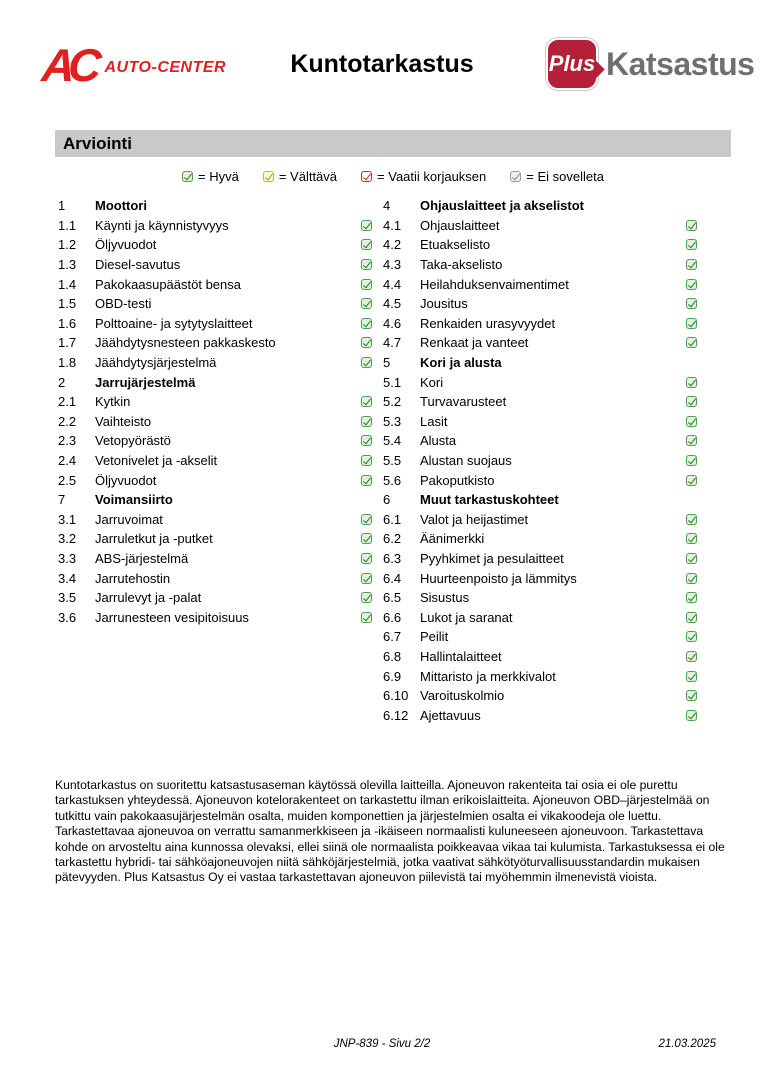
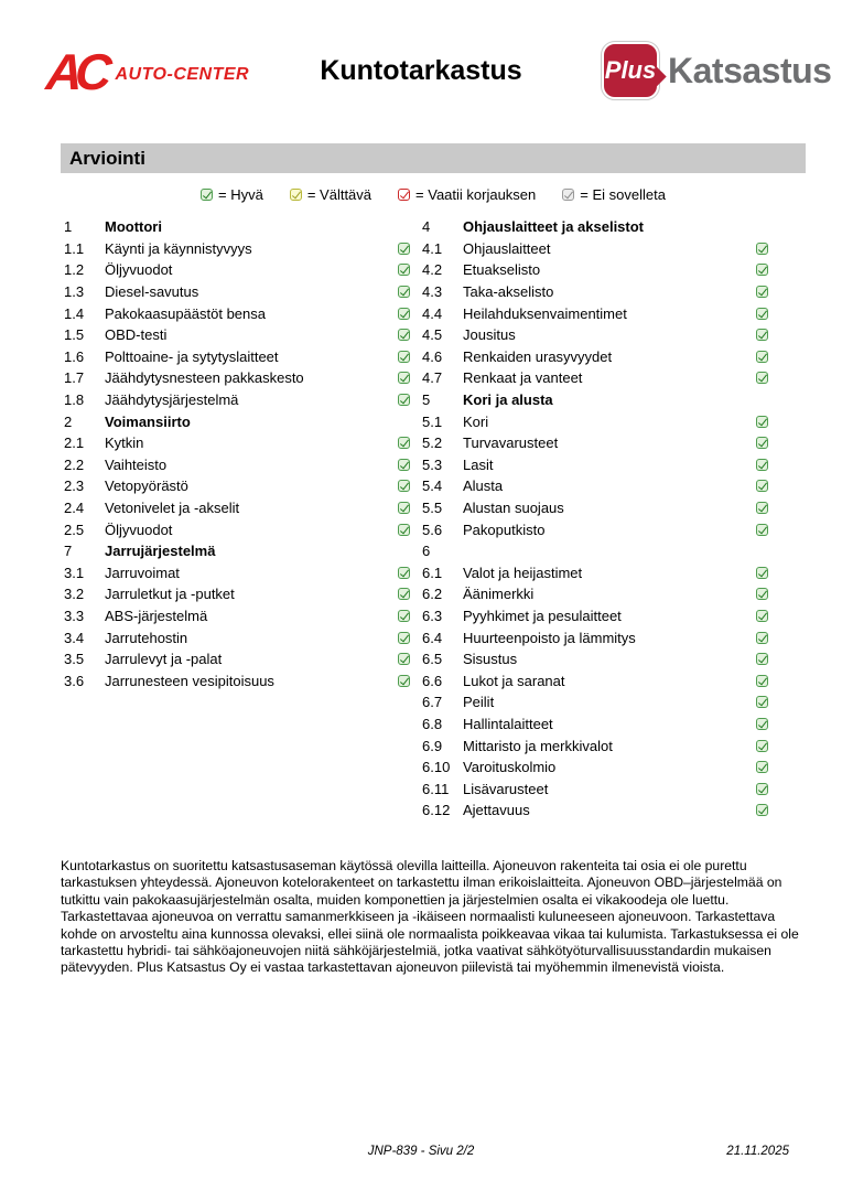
  AUTO-CENTER
  Kuntotarkastus
  Plus
  Katsastus
  Arviointi
  = Hyvä
  = Välttävä
  = Vaatii korjauksen
  = Ei sovelleta
  1
  Moottori
  1.1
  Käynti ja käynnistyvyys
  1.2
  Öljyvuodot
  1.3
  Diesel-savutus
  1.4
  Pakokaasupäästöt bensa
  1.5
  OBD-testi
  1.6
  Polttoaine- ja sytytyslaitteet
  1.7
  Jäähdytysnesteen pakkaskesto
  1.8
  Jäähdytysjärjestelmä
  2
- Jarrujärjestelmä
+ Voimansiirto
  2.1
  Kytkin
  2.2
  Vaihteisto
  2.3
  Vetopyörästö
  2.4
  Vetonivelet ja -akselit
  2.5
  Öljyvuodot
  7
- Voimansiirto
+ Jarrujärjestelmä
  3.1
  Jarruvoimat
  3.2
  Jarruletkut ja -putket
  3.3
  ABS-järjestelmä
  3.4
  Jarrutehostin
  3.5
  Jarrulevyt ja -palat
  3.6
  Jarrunesteen vesipitoisuus
  4
  Ohjauslaitteet ja akselistot
  4.1
  Ohjauslaitteet
  4.2
  Etuakselisto
  4.3
  Taka-akselisto
  4.4
  Heilahduksenvaimentimet
  4.5
  Jousitus
  4.6
  Renkaiden urasyvyydet
  4.7
  Renkaat ja vanteet
  5
  Kori ja alusta
  5.1
  Kori
  5.2
  Turvavarusteet
  5.3
  Lasit
  5.4
  Alusta
  5.5
  Alustan suojaus
  5.6
  Pakoputkisto
  6
- Muut tarkastuskohteet
  6.1
  Valot ja heijastimet
  6.2
  Äänimerkki
  6.3
  Pyyhkimet ja pesulaitteet
  6.4
  Huurteenpoisto ja lämmitys
  6.5
  Sisustus
  6.6
  Lukot ja saranat
  6.7
  Peilit
  6.8
  Hallintalaitteet
  6.9
  Mittaristo ja merkkivalot
  6.10
  Varoituskolmio
+ 6.11
+ Lisävarusteet
  6.12
  Ajettavuus
  Kuntotarkastus on suoritettu katsastusaseman käytössä olevilla laitteilla. Ajoneuvon rakenteita tai osia ei ole purettu tarkastuksen yhteydessä. Ajoneuvon kotelorakenteet on tarkastettu ilman erikoislaitteita. Ajoneuvon OBD–järjestelmää on tutkittu vain pakokaasujärjestelmän osalta, muiden komponettien ja järjestelmien osalta ei vikakoodeja ole luettu. Tarkastettavaa ajoneuvoa on verrattu samanmerkkiseen ja -ikäiseen normaalisti kuluneeseen ajoneuvoon. Tarkastettava kohde on arvosteltu aina kunnossa olevaksi, ellei siinä ole normaalista poikkeavaa vikaa tai kulumista. Tarkastuksessa ei ole tarkastettu hybridi- tai sähköajoneuvojen niitä sähköjärjestelmiä, jotka vaativat sähkötyöturvallisuusstandardin mukaisen pätevyyden. Plus Katsastus Oy ei vastaa tarkastettavan ajoneuvon piilevistä tai myöhemmin ilmenevistä vioista.
  JNP-839 - Sivu 2/2
- 21.03.2025
+ 21.11.2025
